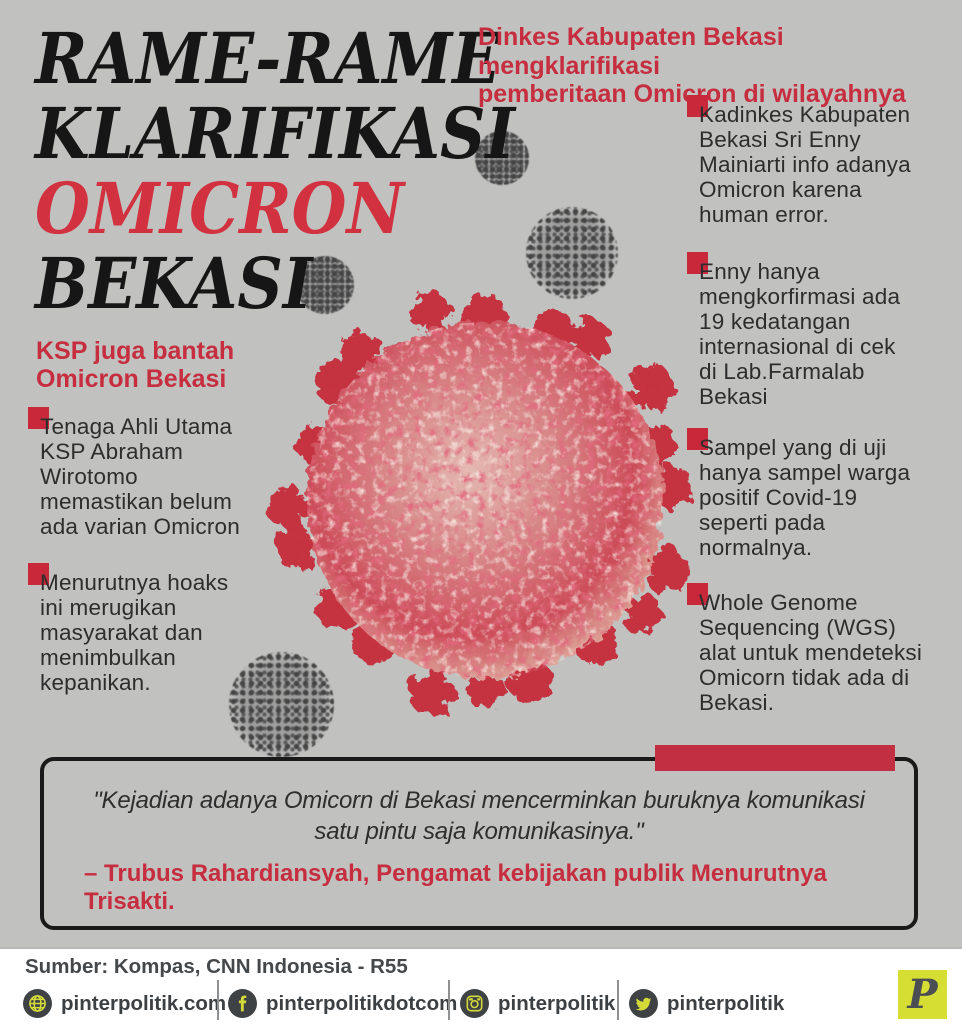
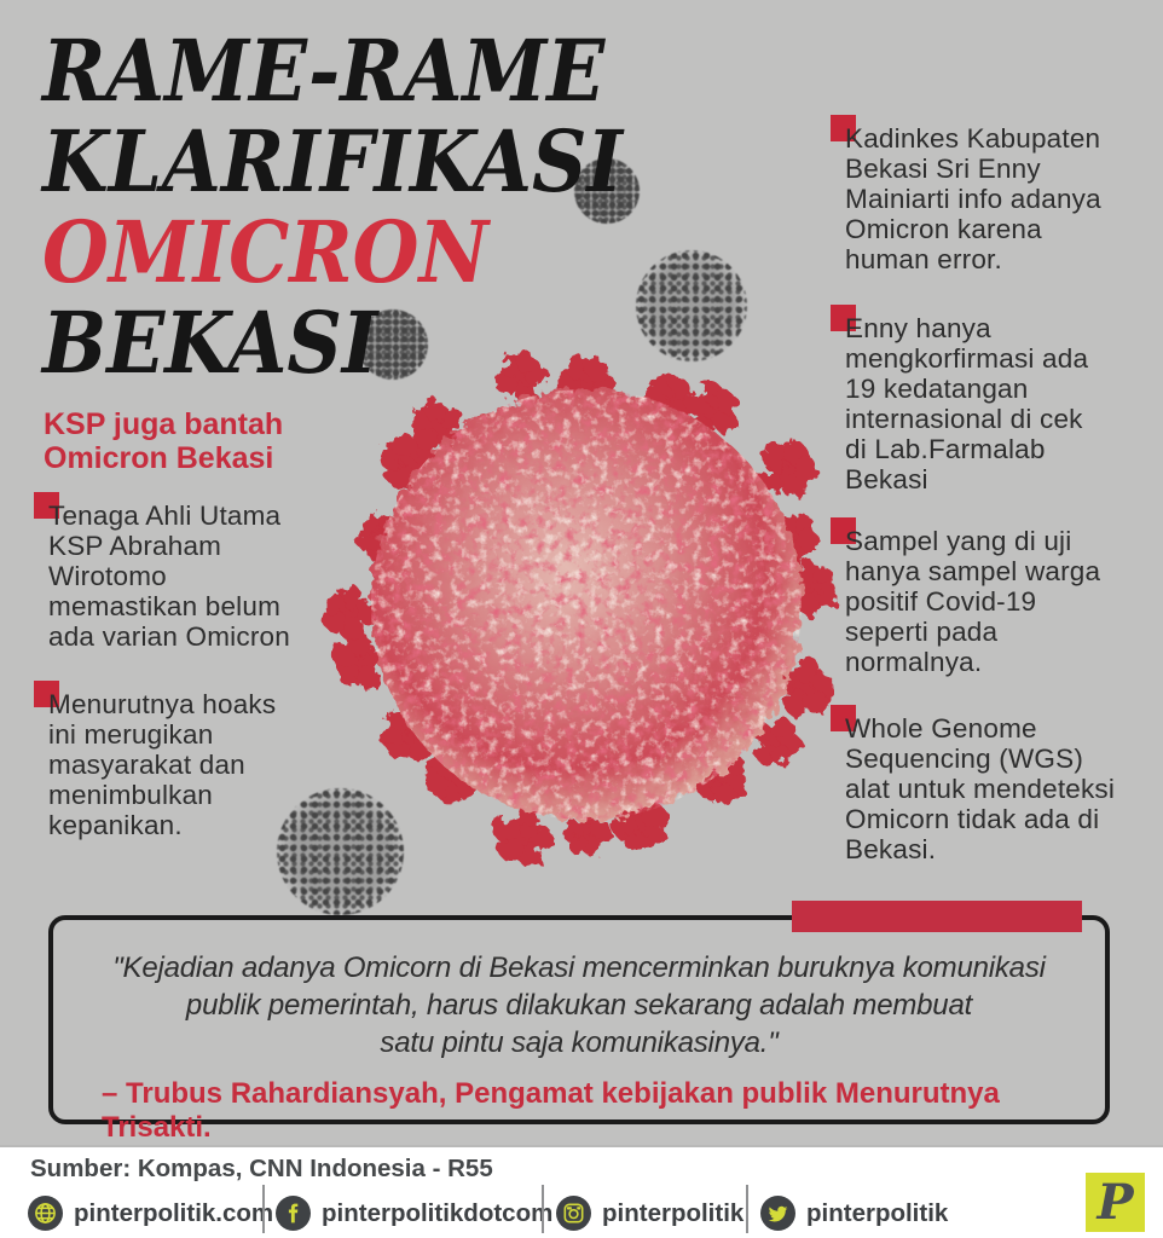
  RAME-RAME
  KLARIFIKASI
  OMICRON
  BEKASI
- Dinkes Kabupaten Bekasi mengklarifikasi
- pemberitaan Omicron di wilayahnya
  KSP juga bantah
  Omicron Bekasi
  Tenaga Ahli Utama
  KSP Abraham
  Wirotomo
  memastikan belum
  ada varian Omicron
  Menurutnya hoaks
  ini merugikan
  masyarakat dan
  menimbulkan
  kepanikan.
  Kadinkes Kabupaten
  Bekasi Sri Enny
  Mainiarti info adanya
  Omicron karena
  human error.
  Enny hanya
  mengkorfirmasi ada
  19 kedatangan
  internasional di cek
  di Lab.Farmalab
  Bekasi
  Sampel yang di uji
  hanya sampel warga
  positif Covid-19
  seperti pada
  normalnya.
  Whole Genome
  Sequencing (WGS)
  alat untuk mendeteksi
  Omicorn tidak ada di
  Bekasi.
  "Kejadian adanya Omicorn di Bekasi mencerminkan buruknya komunikasi
+ publik pemerintah, harus dilakukan sekarang adalah membuat
  satu pintu saja komunikasinya."
  – Trubus Rahardiansyah, Pengamat kebijakan publik Menurutnya Trisakti.
  Sumber: Kompas, CNN Indonesia - R55
  pinterpolitik.co
  pinterpolitikdotco
  pinterpolitik
  pinterpolitik
  P
